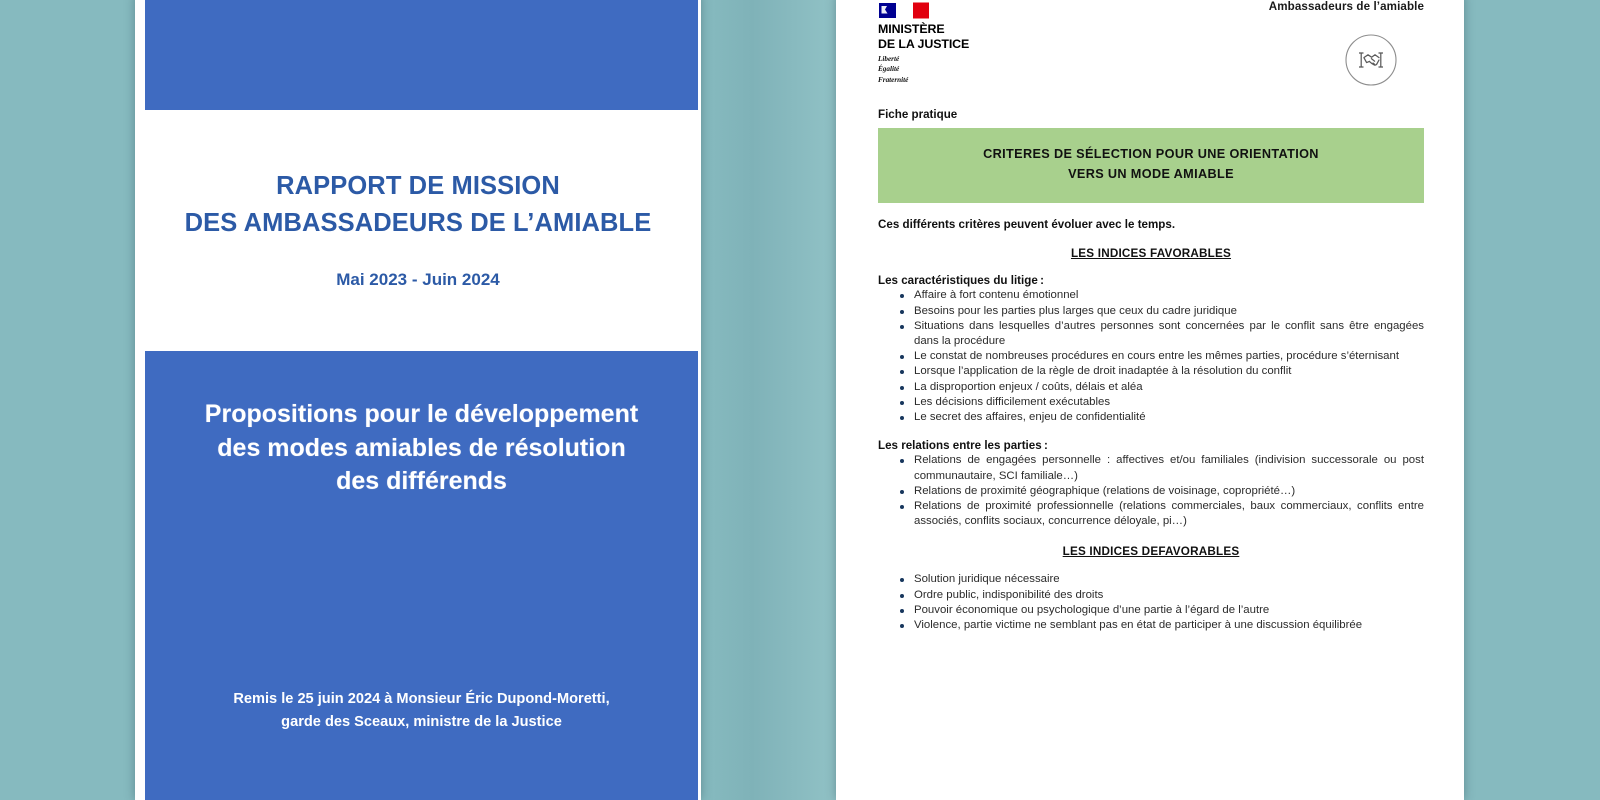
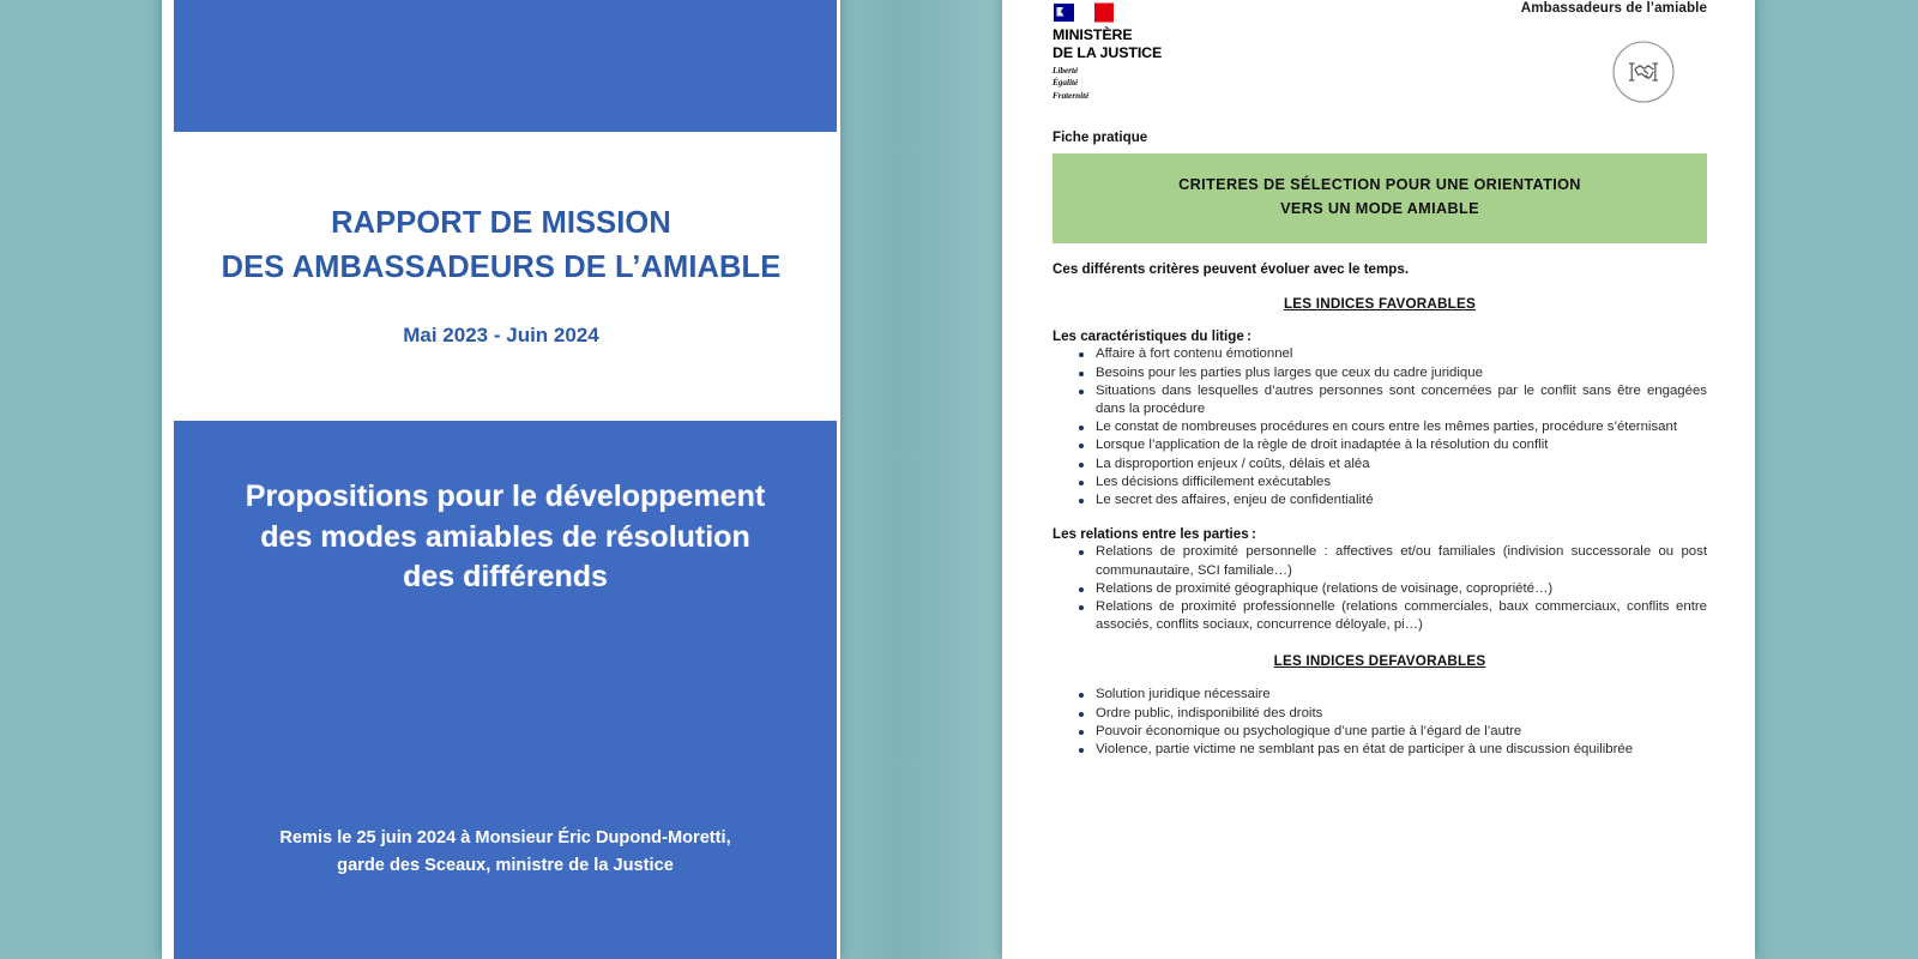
  RAPPORT DE MISSION
  DES AMBASSADEURS DE L’AMIABLE
  Mai 2023 - Juin 2024
  Propositions pour le développement
  des modes amiables de résolution
  des différends
  Remis le 25 juin 2024 à Monsieur Éric Dupond-Moretti,
  garde des Sceaux, ministre de la Justice
  MINISTÈRE
  DE LA JUSTICE
  Liberté
  Égalité
  Fraternité
  Ambassadeurs de l’amiable
  Fiche pratique
  CRITERES DE SÉLECTION POUR UNE ORIENTATION
  VERS UN MODE AMIABLE
  Ces différents critères peuvent évoluer avec le temps.
  LES INDICES FAVORABLES
  Les caractéristiques du litige :
  Affaire à fort contenu émotionnel
  Besoins pour les parties plus larges que ceux du cadre juridique
  Situations dans lesquelles d’autres personnes sont concernées par le conflit sans être engagées dans la procédure
  Le constat de nombreuses procédures en cours entre les mêmes parties, procédure s’éternisant
  Lorsque l’application de la règle de droit inadaptée à la résolution du conflit
  La disproportion enjeux / coûts, délais et aléa
  Les décisions difficilement exécutables
  Le secret des affaires, enjeu de confidentialité
  Les relations entre les parties :
- Relations de engagées personnelle : affectives et/ou familiales (indivision successorale ou post communautaire, SCI familiale…)
+ Relations de proximité personnelle : affectives et/ou familiales (indivision successorale ou post communautaire, SCI familiale…)
  Relations de proximité géographique (relations de voisinage, copropriété…)
  Relations de proximité professionnelle (relations commerciales, baux commerciaux, conflits entre associés, conflits sociaux, concurrence déloyale, pi…)
  LES INDICES DEFAVORABLES
  Solution juridique nécessaire
  Ordre public, indisponibilité des droits
  Pouvoir économique ou psychologique d’une partie à l’égard de l’autre
  Violence, partie victime ne semblant pas en état de participer à une discussion équilibrée
